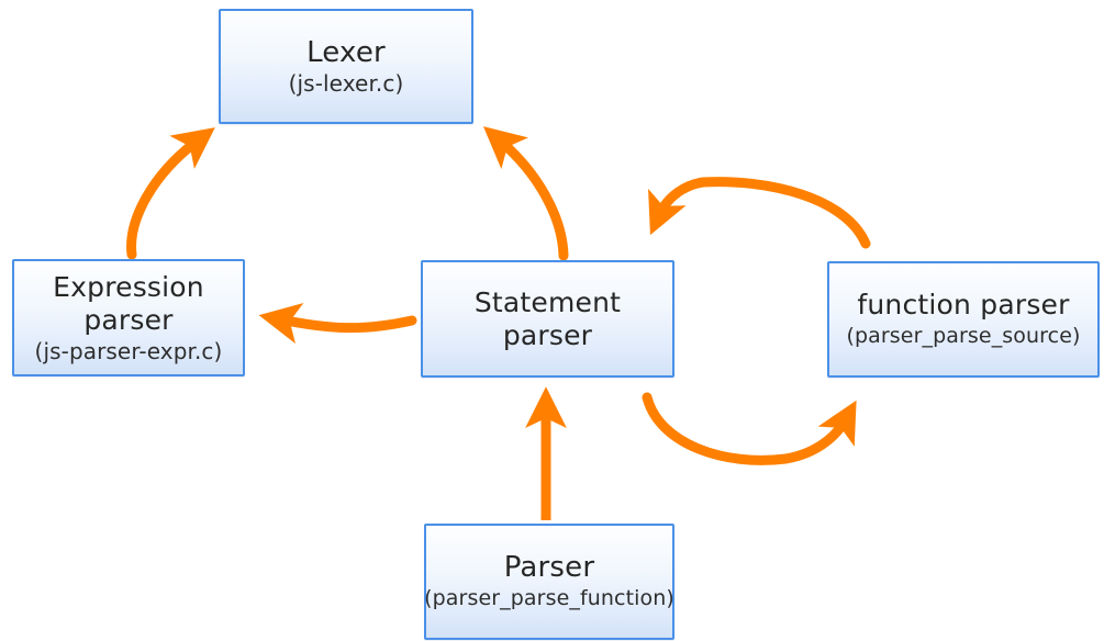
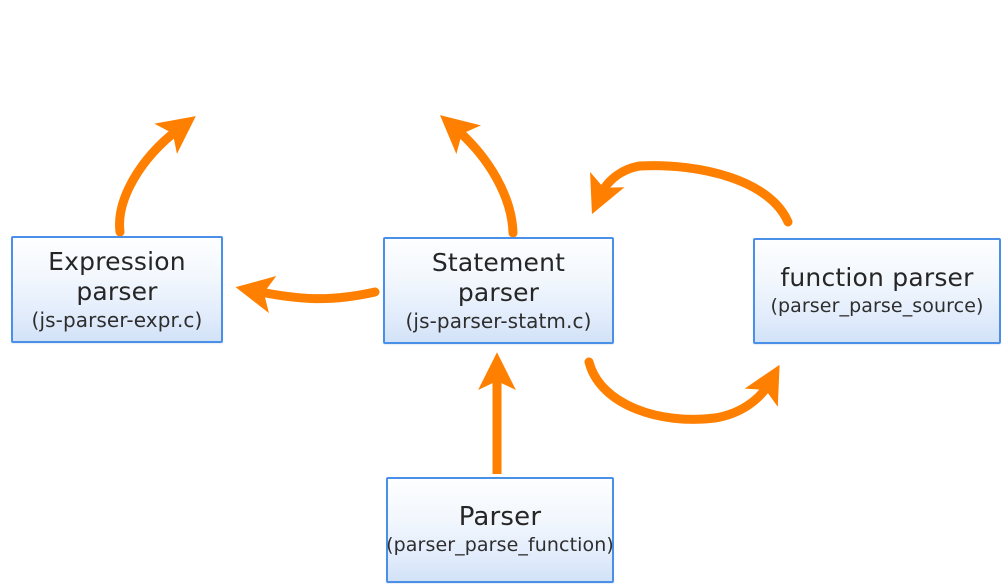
- Lexer
- (js-lexer.c)
  Expression
  parser
  (js-parser-expr.c)
  Statement
  parser
+ (js-parser-statm.c)
  function parser
  (parser_parse_source)
  Parser
  (parser_parse_function)
